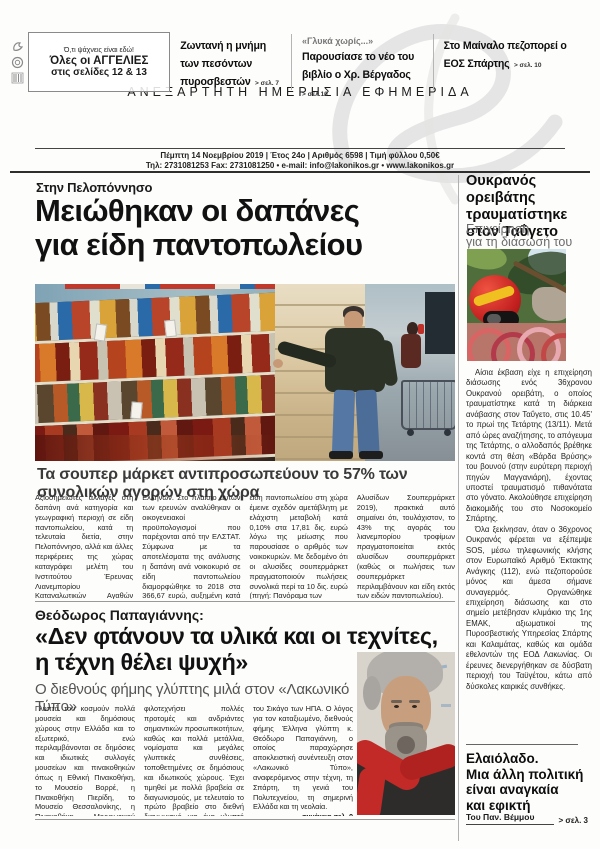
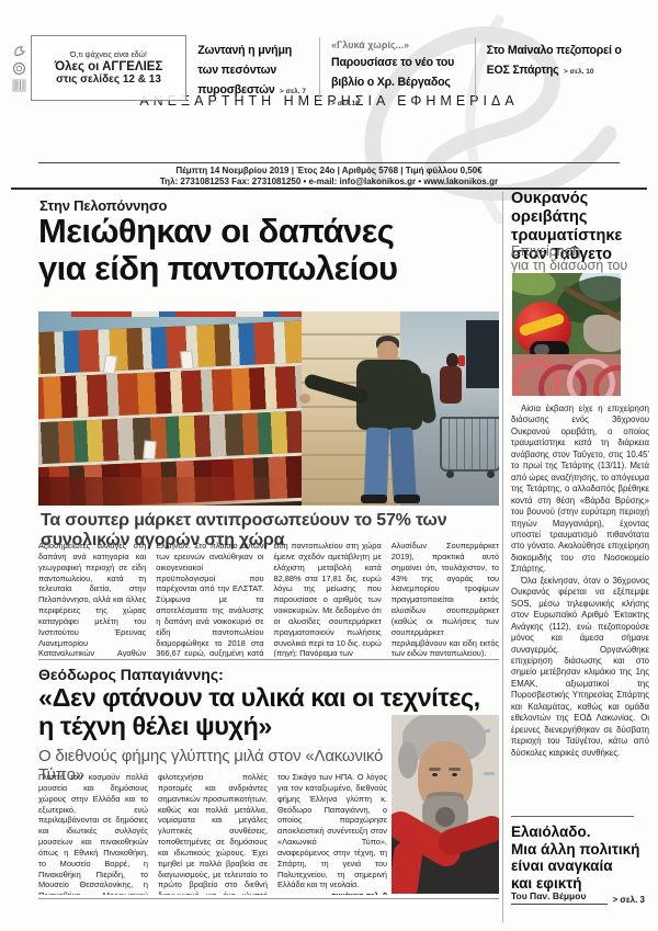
  Όλες οι ΑΓΓΕΛΙΕΣ
  στις σελίδες 12 & 13
  Ζωντανή η μνήμη των πεσόντων πυροσβεστών
  «Γλυκά χωρίς...»
  Παρουσίασε το νέο του βιβλίο ο Χρ. Βέργαδος
  Στο Μαίναλο πεζοπορεί ο ΕΟΣ Σπάρτης
  ΑΝΕΞΑΡΤΗΤΗ ΗΜΕΡΗΣΙΑ ΕΦΗΜΕΡΙΔΑ
- Πέμπτη 14 Νοεμβρίου 2019 | Έτος 24ο | Αριθμός 6598 | Τιμή φύλλου 0,50€
+ Πέμπτη 14 Νοεμβρίου 2019 | Έτος 24ο | Αριθμός 5768 | Τιμή φύλλου 0,50€
  Τηλ: 2731081253 Fax: 2731081250 • e-mail: info@lakonikos.gr • www.lakonikos.gr
  Στην Πελοπόννησο
  Μειώθηκαν οι δαπάνες
  για είδη παντοπωλείου
  Τα σουπερ μάρκετ αντιπροσωπεύουν το 57% των συνολικών αγορών στη χώρα
  Αξιοσημείωτες αλλαγές στη δαπάνη ανά κατηγορία και γεωγραφική περιοχή σε είδη παντοπωλείου, κατά τη τελευταία διετία, στην Πελοπόννησο, αλλά και άλλες περιφέρειες της χώρας καταγράφει μελέτη του Ινστιτούτου Έρευνας Λιανεμπορίου Καταναλωτικών Αγαθών
  Ελλήνων. Στο πλαίσιο αυτών των ερευνών αναλύθηκαν οι οικογενειακοί προϋπολογισμοί που παρέχονται από την ΕΛΣΤΑΤ. Σύμφωνα με τα αποτελέσματα της ανάλυσης η δαπάνη ανά νοικοκυριό σε είδη παντοπωλείου διαμορφώθηκε το 2018 στα 366,67 ευρώ, αυξημένη κατά
- είδη παντοπωλείου στη χώρα έμεινε σχεδόν αμετάβλητη με ελάχιστη μεταβολή κατά 0,10% στα 17,81 δις. ευρώ λόγω της μείωσης που παρουσίασε ο αριθμός των νοικοκυριών. Με δεδομένο ότι οι αλυσίδες σουπερμάρκετ πραγματοποιούν πωλήσεις συνολικά περί τα 10 δις. ευρώ (πηγή: Πανόραμα των
+ είδη παντοπωλείου στη χώρα έμεινε σχεδόν αμετάβλητη με ελάχιστη μεταβολή κατά 82,88% στα 17,81 δις. ευρώ λόγω της μείωσης που παρουσίασε ο αριθμός των νοικοκυριών. Με δεδομένο ότι οι αλυσίδες σουπερμάρκετ πραγματοποιούν πωλήσεις συνολικά περί τα 10 δις. ευρώ (πηγή: Πανόραμα των
  Αλυσίδων Σουπερμάρκετ 2019), πρακτικά αυτό σημαίνει ότι, τουλάχιστον, το 43% της αγοράς του λιανεμπορίου τροφίμων πραγματοποιείται εκτός αλυσίδων σουπερμάρκετ (καθώς οι πωλήσεις των σουπερμάρκετ περιλαμβάνουν και είδη εκτός των ειδών παντοπωλείου).
  Θεόδωρος Παπαγιάννης:
  «Δεν φτάνουν τα υλικά και οι τεχνίτες,
  η τέχνη θέλει ψυχή»
  Ο διεθνούς φήμης γλύπτης μιλά στον «Λακωνικό Τύπο»
  Γλυπτά του κοσμούν πολλά μουσεία και δημόσιους χώρους στην Ελλάδα και το εξωτερικό, ενώ περιλαμβάνονται σε δημόσιες και ιδιωτικές συλλογές μουσείων και πινακοθηκών όπως η Εθνική Πινακοθήκη, το Μουσείο Βορρέ, η Πινακοθήκη Πιερίδη, το Μουσείο Θεσσαλονίκης, η
  φιλοτεχνήσει πολλές προτομές και ανδριάντες σημαντικών προσωπικοτήτων, καθώς και πολλά μετάλλια, νομίσματα και μεγάλες γλυπτικές συνθέσεις, τοποθετημένες σε δημόσιους και ιδιωτικούς χώρους. Έχει τιμηθεί με πολλά βραβεία σε διαγωνισμούς, με τελευταίο το πρώτο βραβείο στο διεθνή
  του Σικάγο των ΗΠΑ. Ο λόγος για τον καταξιωμένο, διεθνούς φήμης Έλληνα γλύπτη κ. Θεόδωρο Παπαγιάννη, ο οποίος παραχώρησε αποκλειστική συνέντευξη στον «Λακωνικό Τύπο», αναφερόμενος στην τέχνη, τη Σπάρτη, τη γενιά του Πολυτεχνείου, τη σημερινή Ελλάδα και τη νεολαία.
  Ουκρανός ορειβάτης
  τραυματίστηκε
  στον Ταΰγετο
  Επιχείρηση
  για τη διάσωσή του
  Αίσια έκβαση είχε η επιχείρηση διάσωσης ενός 36χρονου Ουκρανού ορειβάτη, ο οποίος τραυματίστηκε κατά τη διάρκεια ανάβασης στον Ταΰγετο, στις 10.45' το πρωί της Τετάρτης (13/11). Μετά από ώρες αναζήτησης, το απόγευμα της Τετάρτης, ο αλλοδαπός βρέθηκε κοντά στη θέση «Βάρδα Βρύσης» του βουνού (στην ευρύτερη περιοχή πηγών Μαγγανιάρη), έχοντας υποστεί τραυματισμό πιθανότατα στο γόνατο. Ακολούθησε επιχείρηση διακομιδής του στο Νοσοκομείο Σπάρτης.
  Όλα ξεκίνησαν, όταν ο 36χρονος Ουκρανός φέρεται να εξέπεμψε SOS, μέσω τηλεφωνικής κλήσης στον Ευρωπαϊκό Αριθμό Έκτακτης Ανάγκης (112), ενώ πεζοπορούσε μόνος και άμεσα σήμανε συναγερμός. Οργανώθηκε επιχείρηση διάσωσης και στο σημείο μετέβησαν κλιμάκιο της 1ης ΕΜΑΚ, αξιωματικοί της Πυροσβεστικής Υπηρεσίας Σπάρτης και Καλαμάτας, καθώς και ομάδα εθελοντών της ΕΟΔ Λακωνίας. Οι έρευνες διενεργήθηκαν σε δύσβατη περιοχή του Ταϋγέτου, κάτω από δύσκολες καιρικές συνθήκες.
  Ελαιόλαδο.
  Μια άλλη πολιτική
  είναι αναγκαία
  και εφικτή
  Του Παν. Βέμμου
  > σελ. 3
